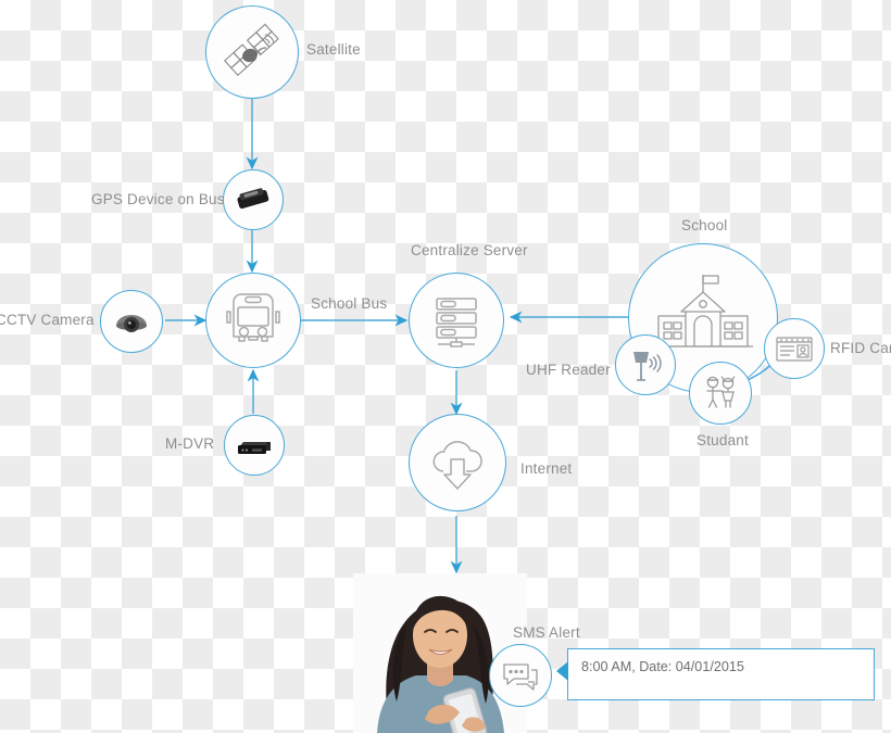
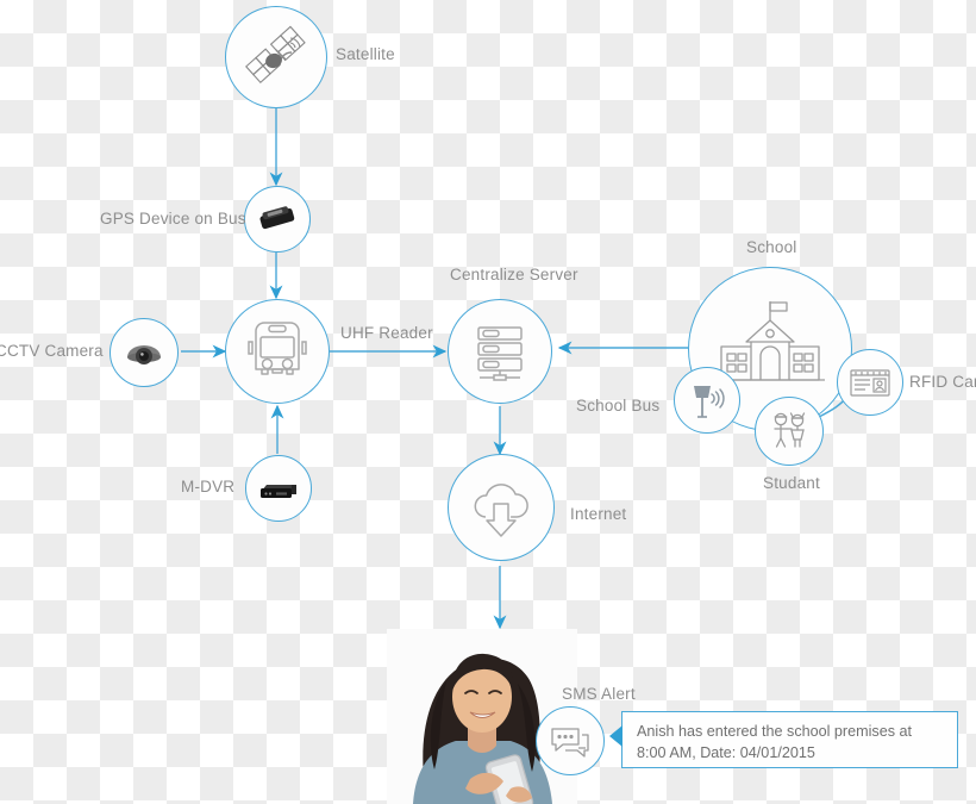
  Satellite
  GPS Device on Bus
  CCTV Camera
- School Bus
+ UHF Reader
  M-DVR
  Centralize Server
  School
- UHF Reader
+ School Bus
  Studant
  RFID Ca
  Internet
  SMS Alert
+ Anish has entered the school premises at
  8:00 AM, Date: 04/01/2015
